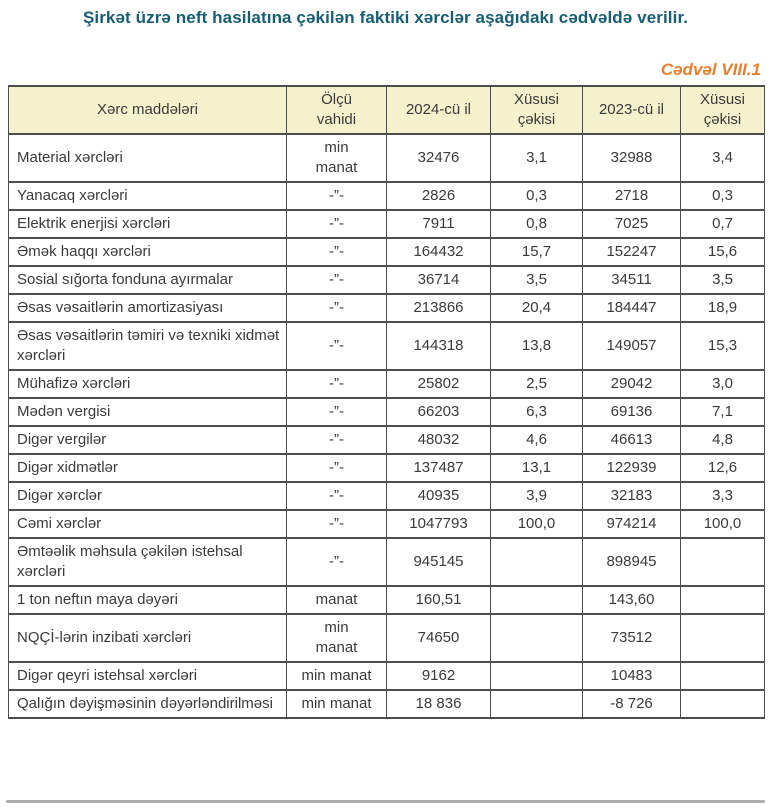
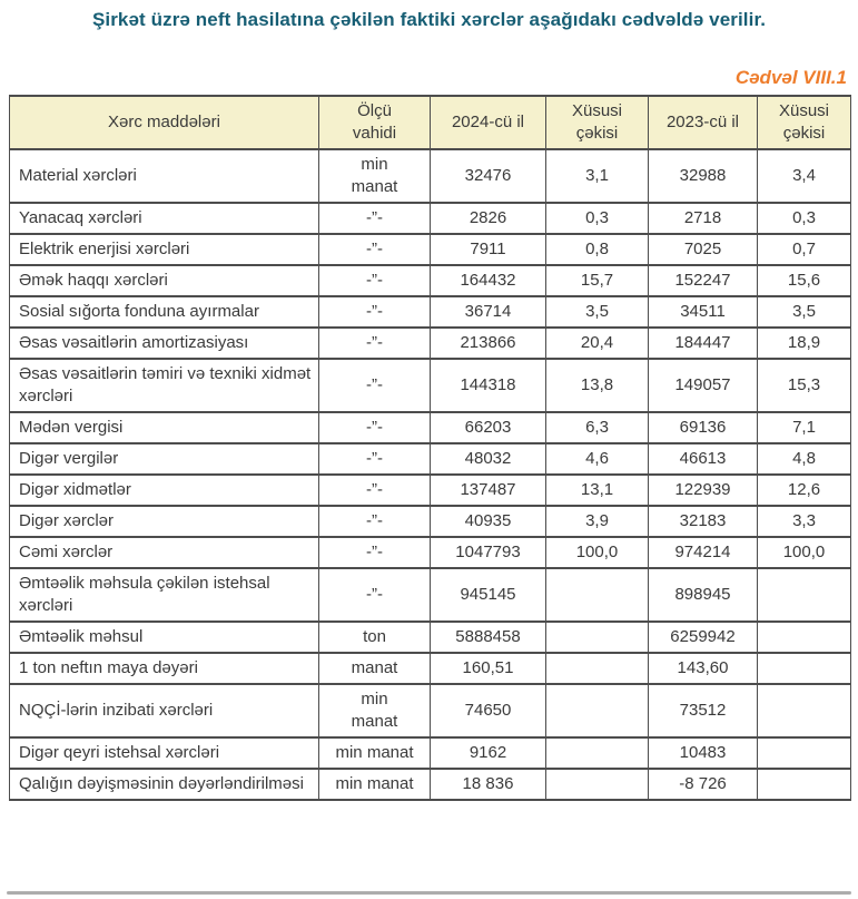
  Şirkət üzrə neft hasilatına çəkilən faktiki xərclər aşağıdakı cədvəldə verilir.
  Cədvəl VIII.1
  Xərc maddələri	Ölçü vahidi	2024-cü il	Xüsusi çəkisi	2023-cü il	Xüsusi çəkisi
  Material xərcləri	min manat	32476	3,1	32988	3,4
  Yanacaq xərcləri	-”-	2826	0,3	2718	0,3
  Elektrik enerjisi xərcləri	-”-	7911	0,8	7025	0,7
  Əmək haqqı xərcləri	-”-	164432	15,7	152247	15,6
  Sosial sığorta fonduna ayırmalar	-”-	36714	3,5	34511	3,5
  Əsas vəsaitlərin amortizasiyası	-”-	213866	20,4	184447	18,9
  Əsas vəsaitlərin təmiri və texniki xidmət xərcləri	-”-	144318	13,8	149057	15,3
- Mühafizə xərcləri	-”-	25802	2,5	29042	3,0
  Mədən vergisi	-”-	66203	6,3	69136	7,1
  Digər vergilər	-”-	48032	4,6	46613	4,8
  Digər xidmətlər	-”-	137487	13,1	122939	12,6
  Digər xərclər	-”-	40935	3,9	32183	3,3
  Cəmi xərclər	-”-	1047793	100,0	974214	100,0
  Əmtəəlik məhsula çəkilən istehsal xərcləri	-”-	945145		898945
+ Əmtəəlik məhsul	ton	5888458		6259942
  1 ton neftın maya dəyəri	manat	160,51		143,60
  NQÇİ-lərin inzibati xərcləri	min manat	74650		73512
  Digər qeyri istehsal xərcləri	min manat	9162		10483
  Qalığın dəyişməsinin dəyərləndirilməsi	min manat	18 836		-8 726
